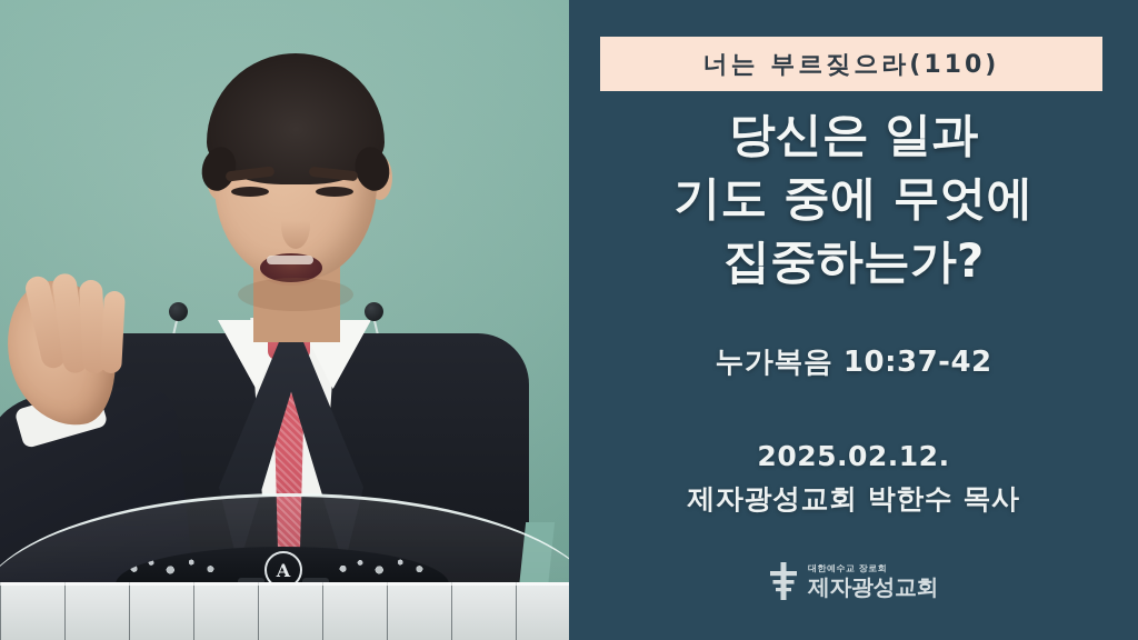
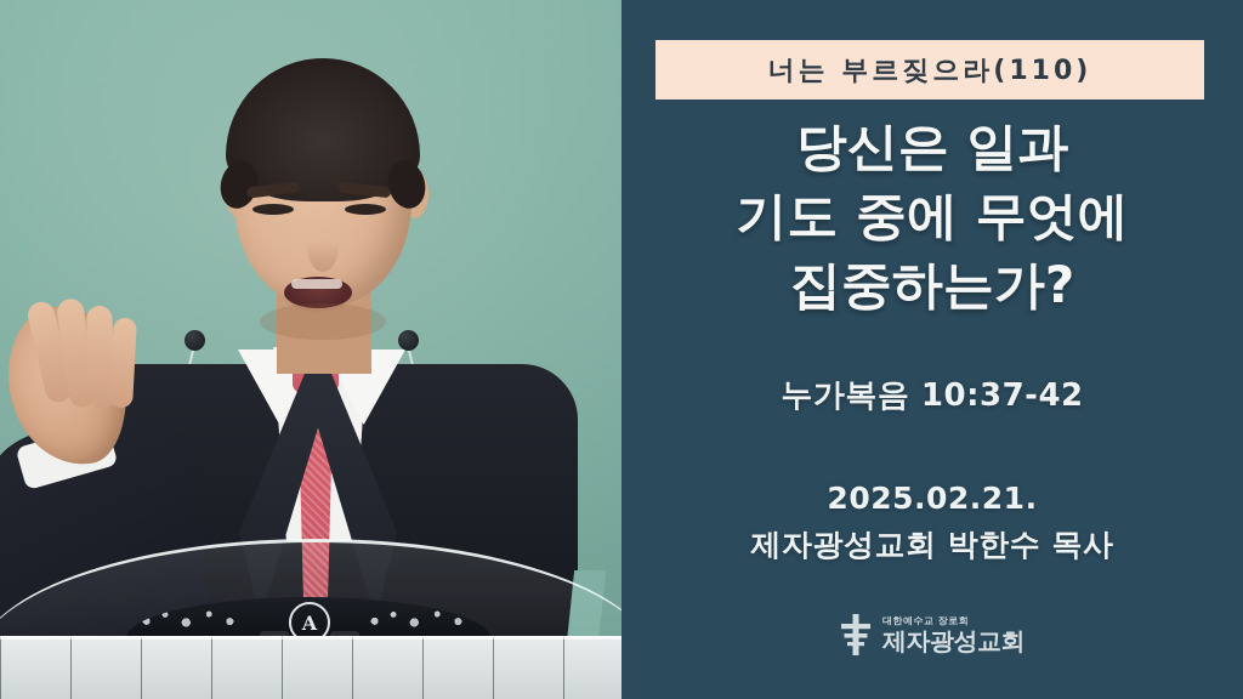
  A
  너는 부르짖으라(110)
  당신은 일과
  기도 중에 무엇에
  집중하는가?
  누가복음 10:37-42
- 2025.02.12.
+ 2025.02.21.
  제자광성교회 박한수 목사
  대한예수교 장로회
  제자광성교회
